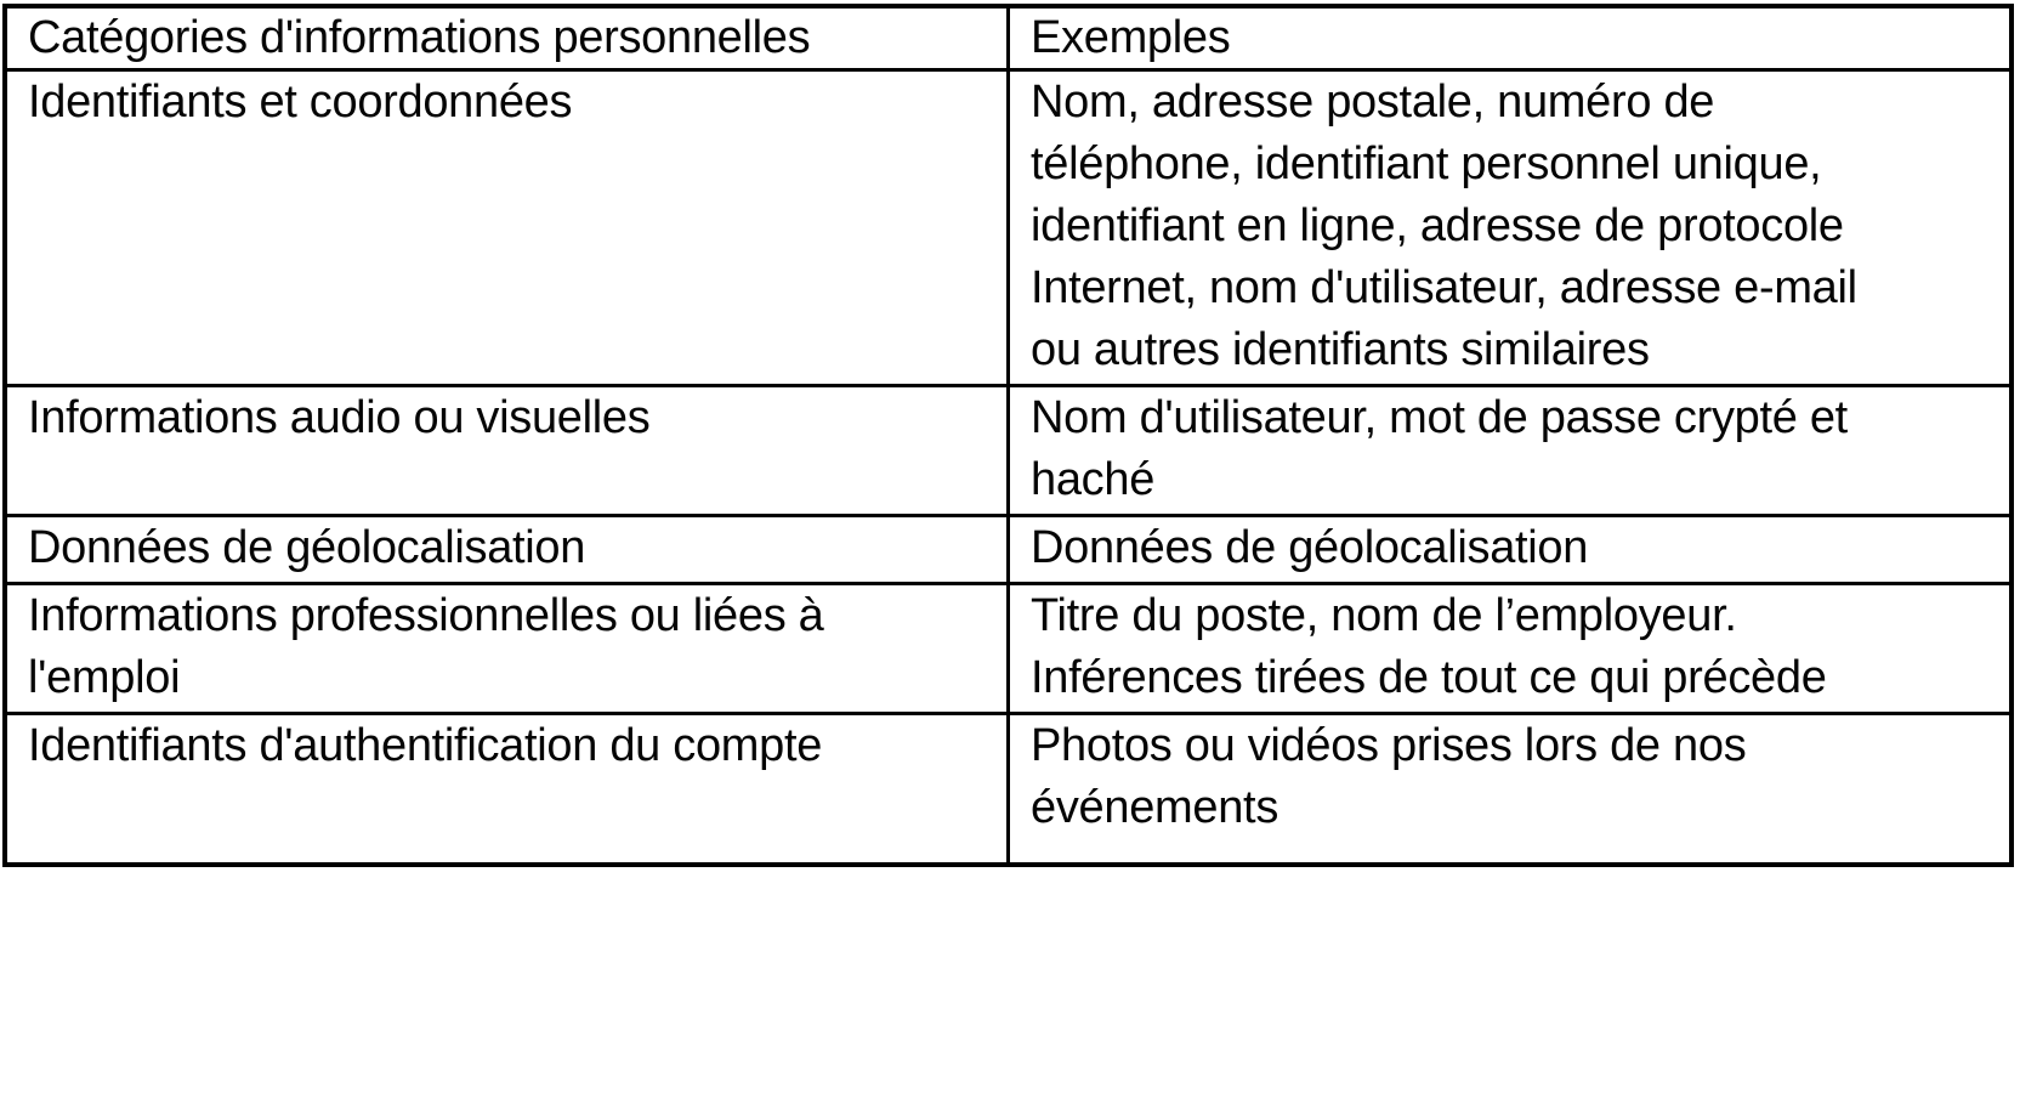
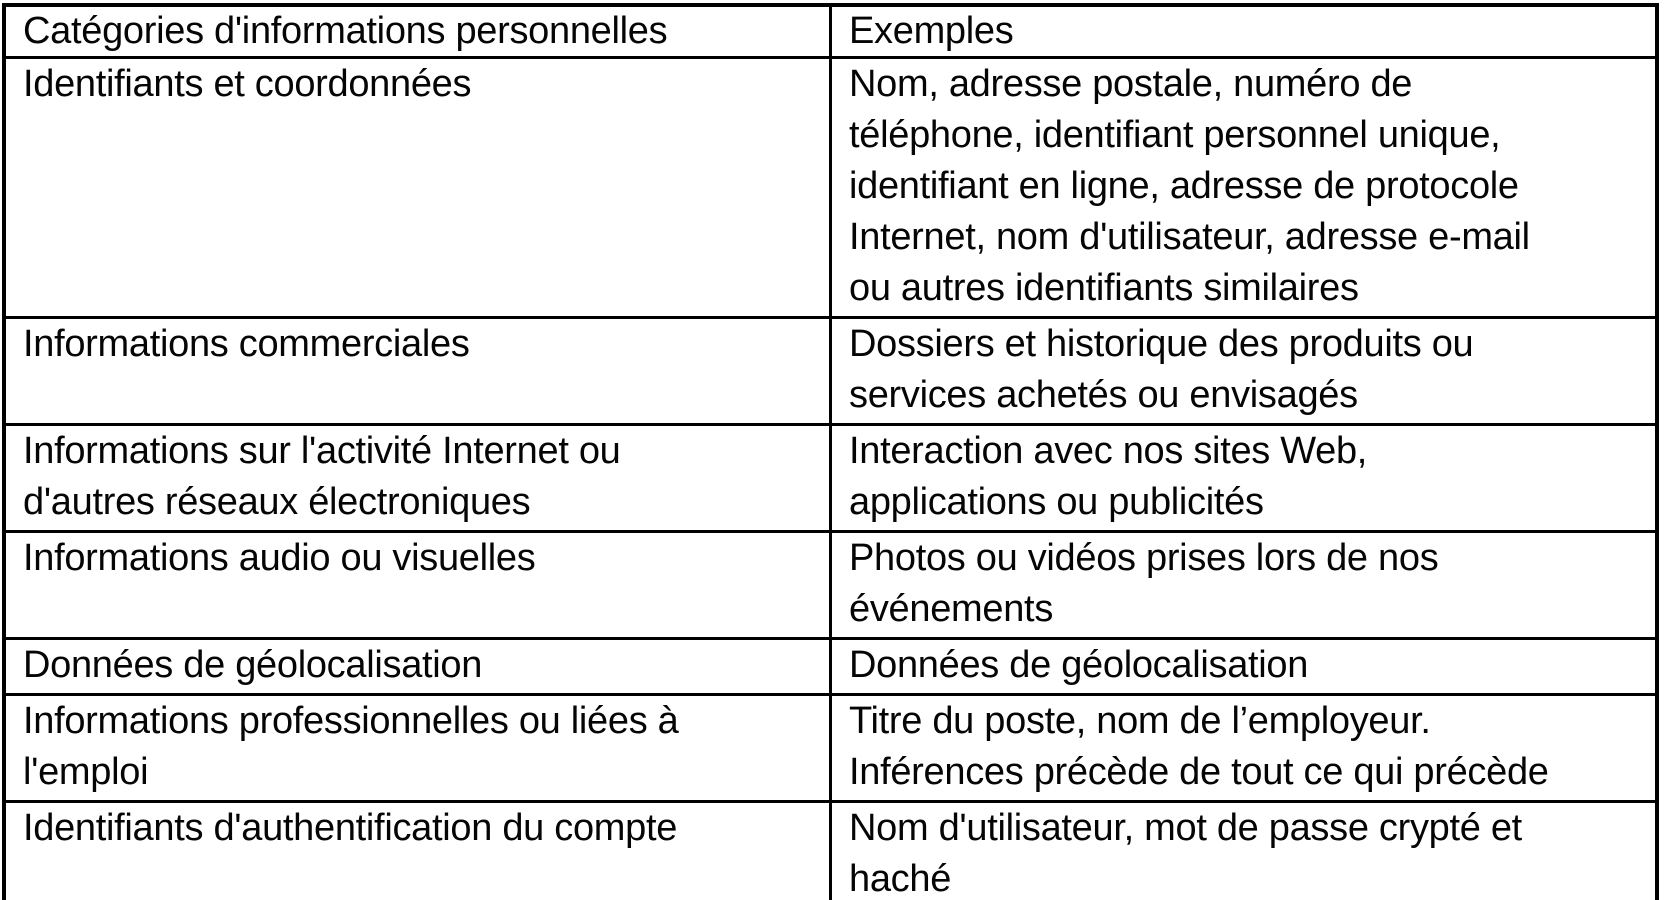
  Catégories d'informations personnelles	Exemples
  Identifiants et coordonnées	Nom, adresse postale, numéro de téléphone, identifiant personnel unique, identifiant en ligne, adresse de protocole Internet, nom d'utilisateur, adresse e-mail ou autres identifiants similaires
+ Informations commerciales	Dossiers et historique des produits ou services achetés ou envisagés
+ Informations sur l'activité Internet ou d'autres réseaux électroniques	Interaction avec nos sites Web, applications ou publicités
- Informations audio ou visuelles	Nom d'utilisateur, mot de passe crypté et haché
+ Informations audio ou visuelles	Photos ou vidéos prises lors de nos événements
  Données de géolocalisation	Données de géolocalisation
- Informations professionnelles ou liées à l'emploi	Titre du poste, nom de l’employeur. Inférences tirées de tout ce qui précède
+ Informations professionnelles ou liées à l'emploi	Titre du poste, nom de l’employeur. Inférences précède de tout ce qui précède
- Identifiants d'authentification du compte	Photos ou vidéos prises lors de nos événements
+ Identifiants d'authentification du compte	Nom d'utilisateur, mot de passe crypté et haché
